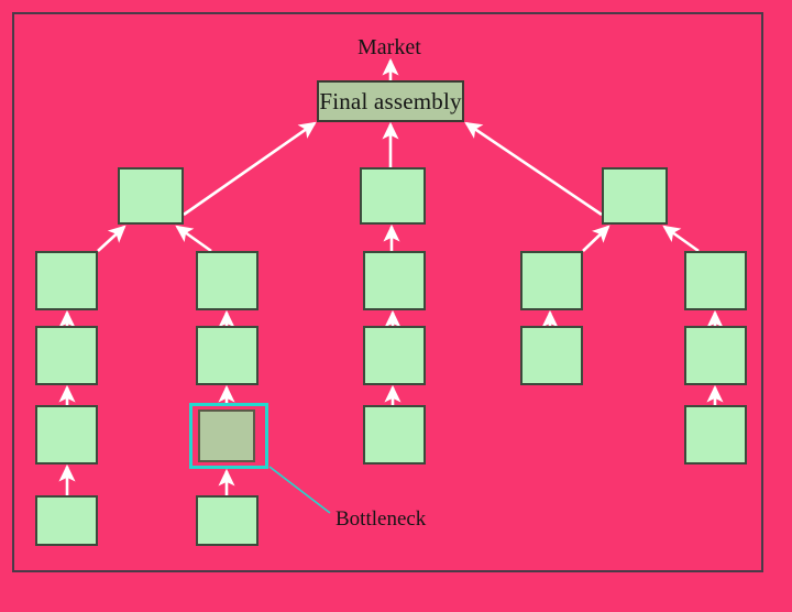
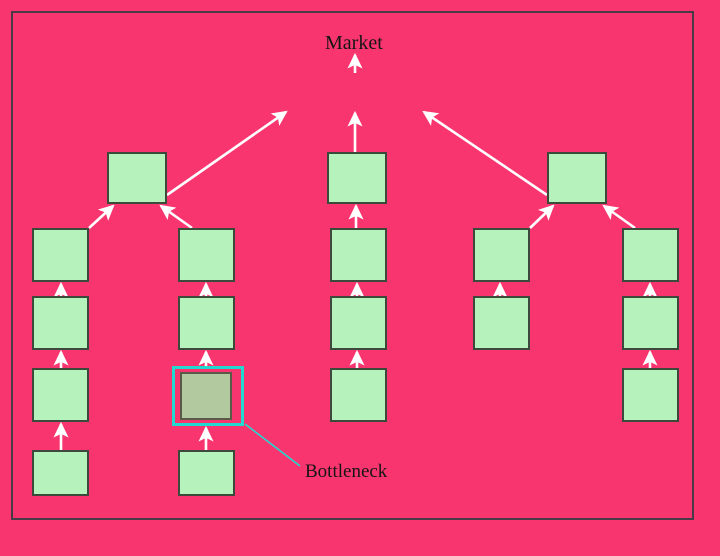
- Final assembly
  Market
  Bottleneck
